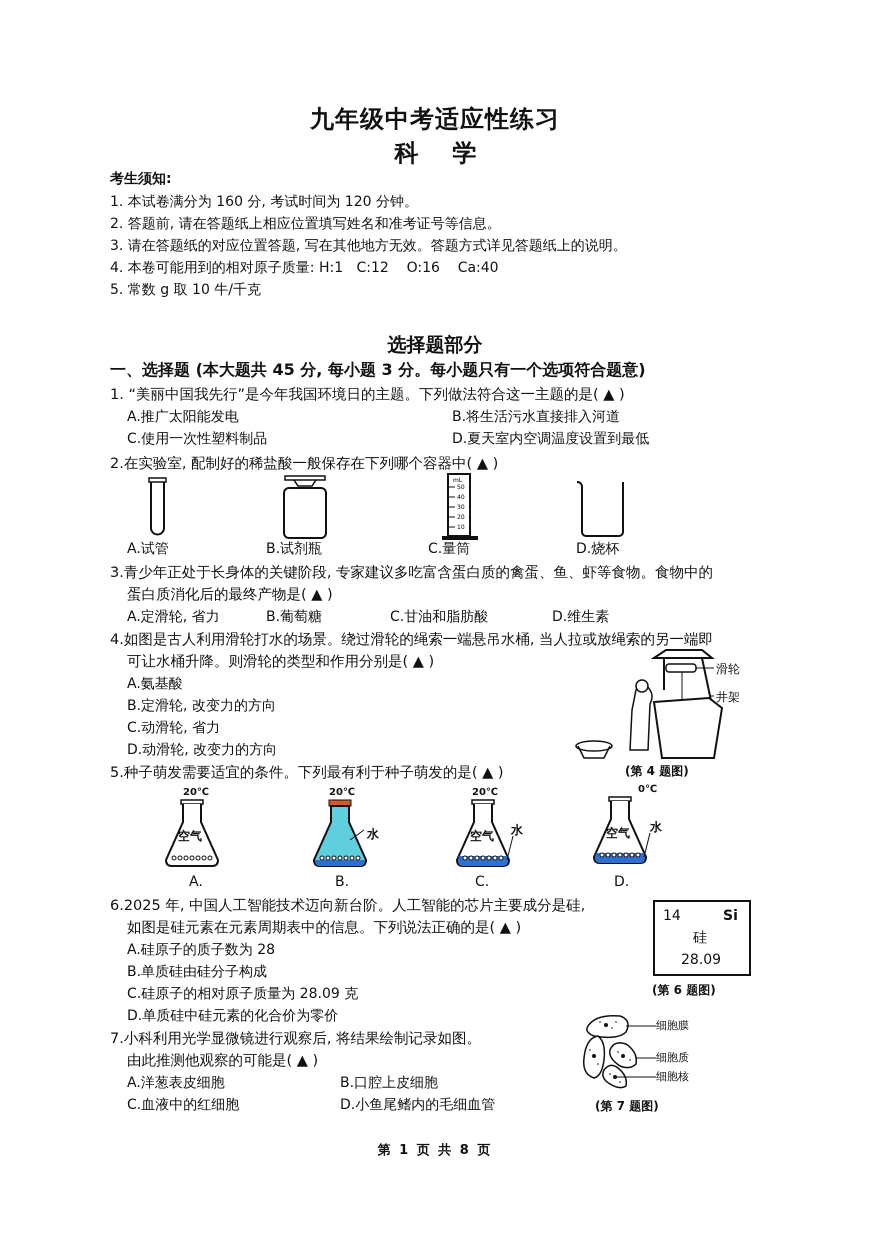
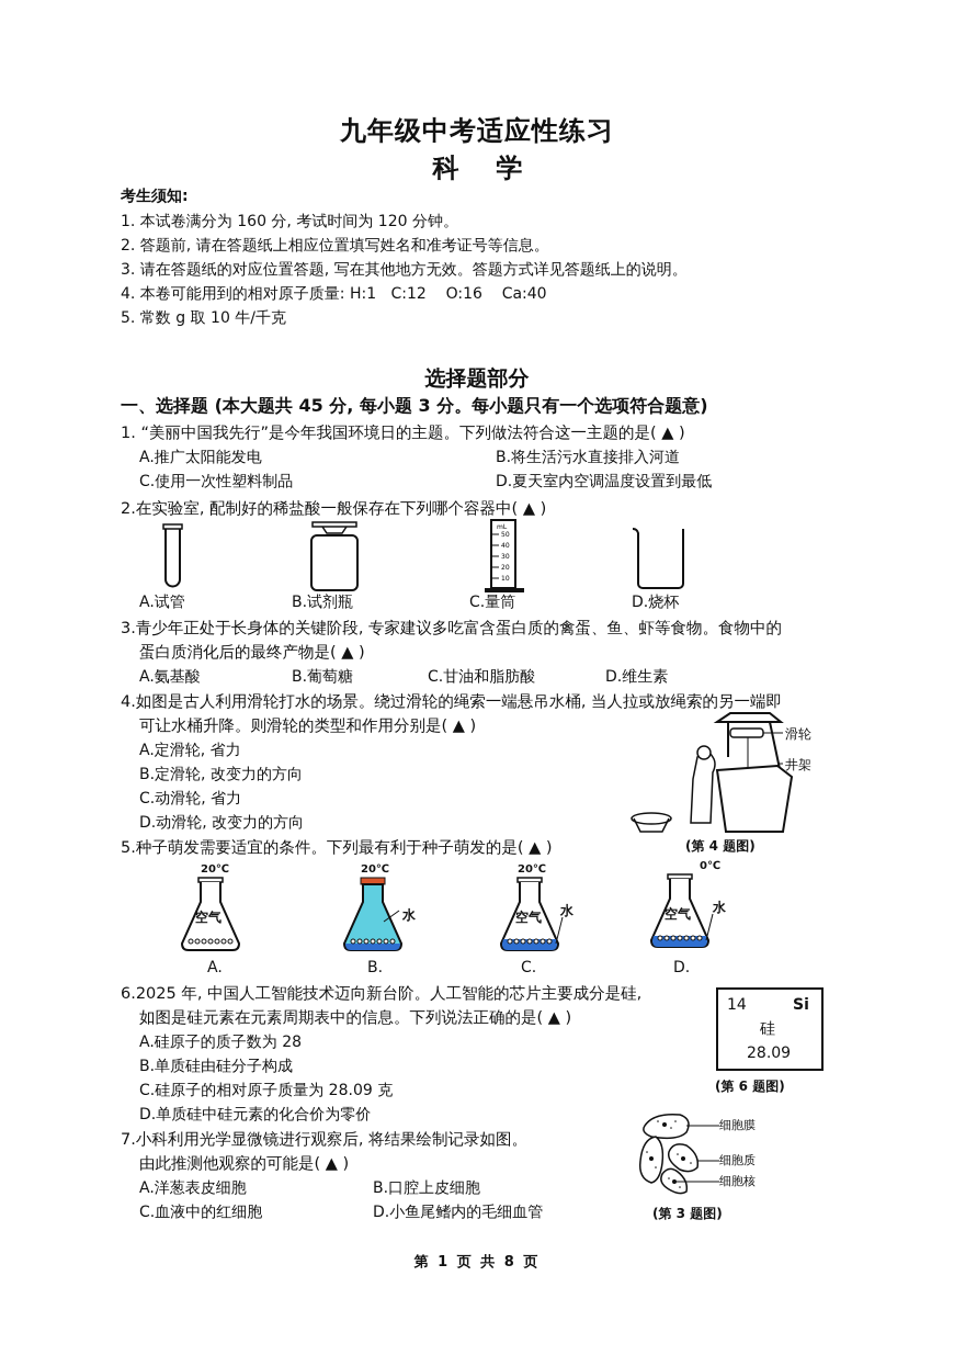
  九年级中考适应性练习
  科学
  考生须知:
  1. 本试卷满分为 160 分, 考试时间为 120 分钟。
  2. 答题前, 请在答题纸上相应位置填写姓名和准考证号等信息。
  3. 请在答题纸的对应位置答题, 写在其他地方无效。答题方式详见答题纸上的说明。
  4. 本卷可能用到的相对原子质量: H:1 C:12 O:16 Ca:40
  5. 常数 g 取 10 牛/千克
  选择题部分
  一、选择题 (本大题共 45 分, 每小题 3 分。每小题只有一个选项符合题意)
  1. “美丽中国我先行”是今年我国环境日的主题。下列做法符合这一主题的是( ▲ )
  A.推广太阳能发电
  B.将生活污水直接排入河道
  C.使用一次性塑料制品
  D.夏天室内空调温度设置到最低
  2.在实验室, 配制好的稀盐酸一般保存在下列哪个容器中( ▲ )
  A.试管
  B.试剂瓶
  C.量筒
  D.烧杯
  3.青少年正处于长身体的关键阶段, 专家建议多吃富含蛋白质的禽蛋、鱼、虾等食物。食物中的
  蛋白质消化后的最终产物是( ▲ )
- A.定滑轮, 省力
+ A.氨基酸
  B.葡萄糖
  C.甘油和脂肪酸
  D.维生素
  4.如图是古人利用滑轮打水的场景。绕过滑轮的绳索一端悬吊水桶, 当人拉或放绳索的另一端即
  可让水桶升降。则滑轮的类型和作用分别是( ▲ )
- A.氨基酸
+ A.定滑轮, 省力
  B.定滑轮, 改变力的方向
  C.动滑轮, 省力
  D.动滑轮, 改变力的方向
  滑轮
  井架
  (第 4 题图)
  5.种子萌发需要适宜的条件。下列最有利于种子萌发的是( ▲ )
  20℃
  空气
  20℃
  水
  20℃
  空气
  水
  0℃
  空气
  水
  A.
  B.
  C.
  D.
  6.2025 年, 中国人工智能技术迈向新台阶。人工智能的芯片主要成分是硅,
  如图是硅元素在元素周期表中的信息。下列说法正确的是( ▲ )
  A.硅原子的质子数为 28
  B.单质硅由硅分子构成
  C.硅原子的相对原子质量为 28.09 克
  D.单质硅中硅元素的化合价为零价
  14
  Si
  硅
  28.09
  (第 6 题图)
  7.小科利用光学显微镜进行观察后, 将结果绘制记录如图。
  由此推测他观察的可能是( ▲ )
  A.洋葱表皮细胞
  B.口腔上皮细胞
  C.血液中的红细胞
  D.小鱼尾鳍内的毛细血管
  细胞膜
  细胞质
  细胞核
- (第 7 题图)
+ (第 3 题图)
  第 1 页 共 8 页
